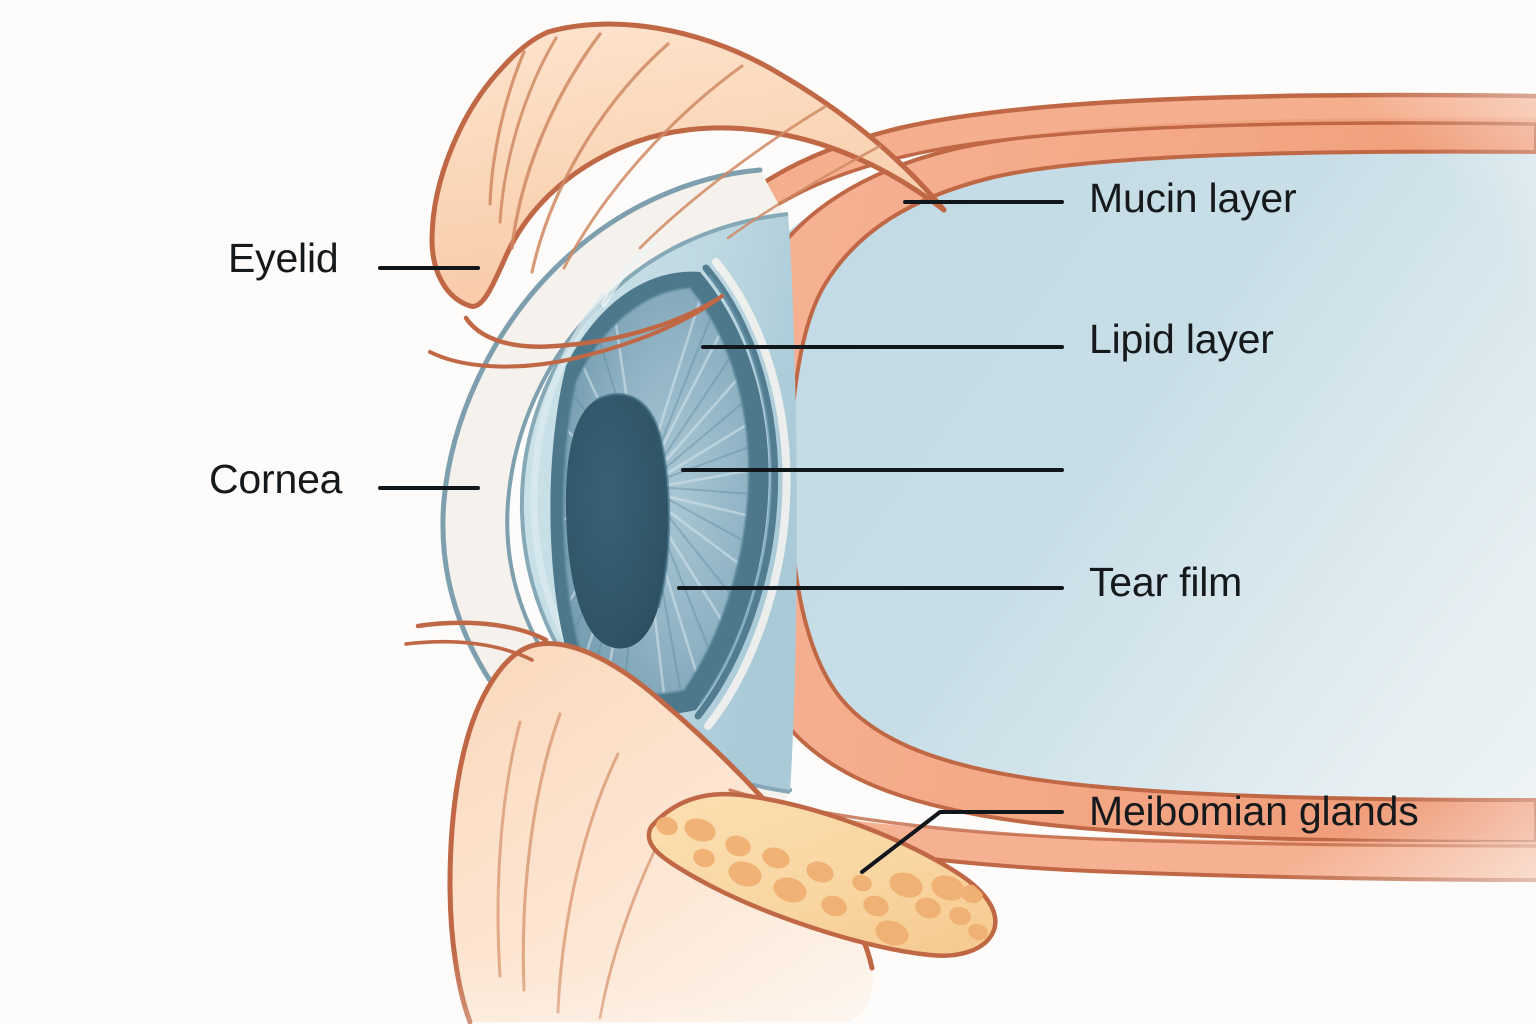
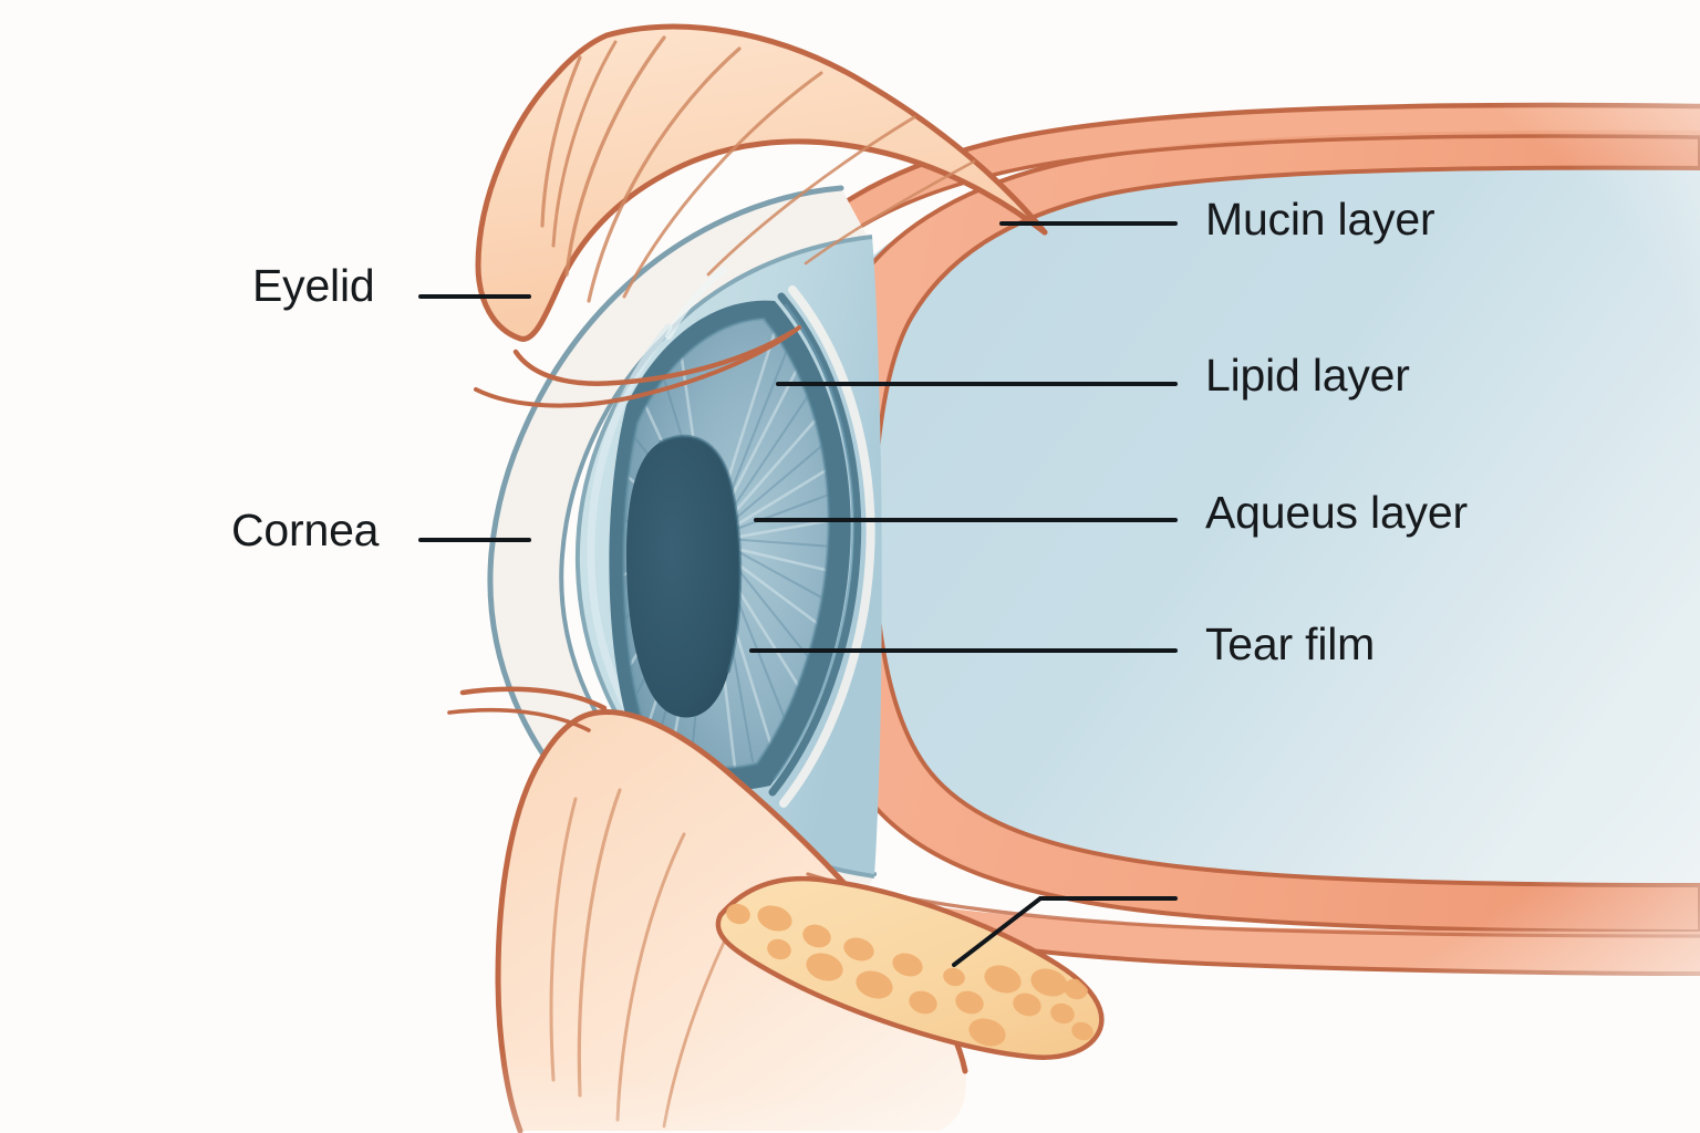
  Eyelid
  Cornea
  Mucin layer
  Lipid layer
+ Aqueus layer
  Tear film
- Meibomian glands
